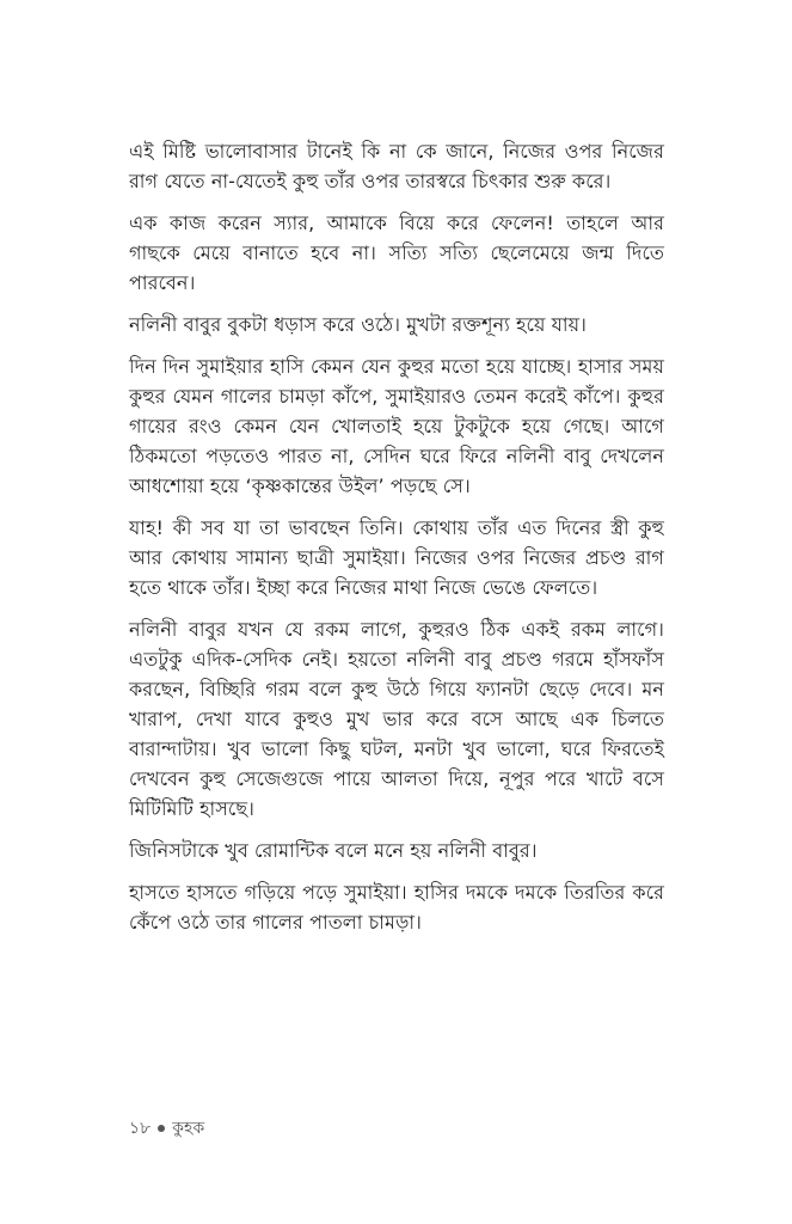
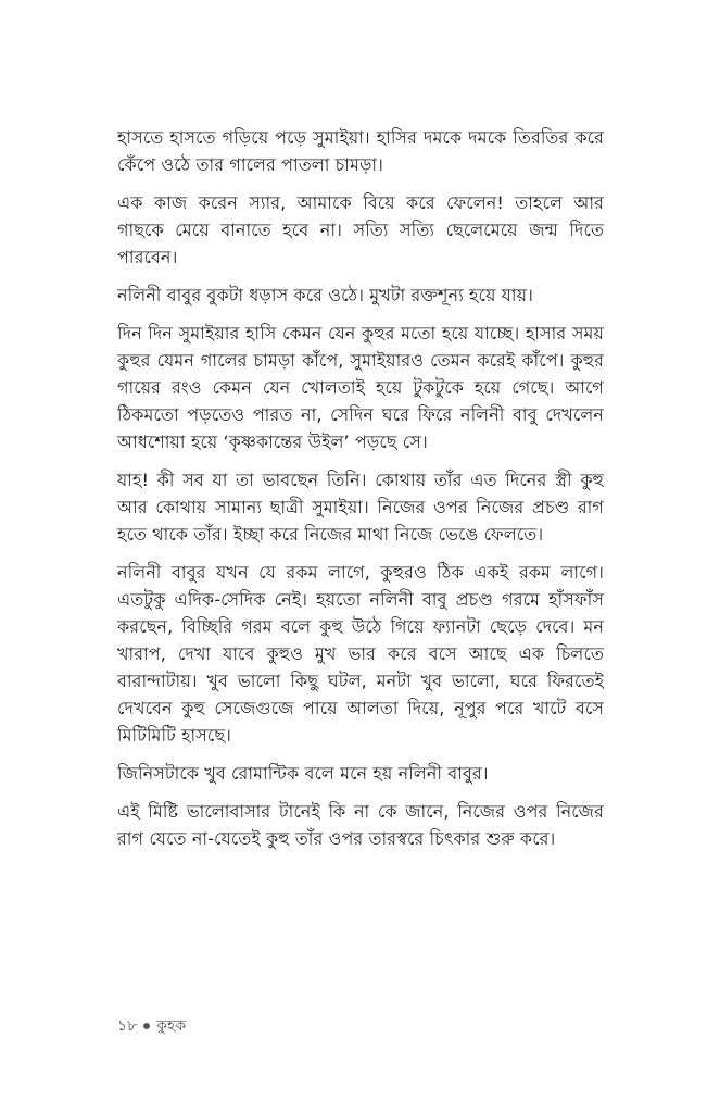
- এই মিষ্টি ভালোবাসার টানেই কি না কে জানে, নিজের ওপর নিজের রাগ যেতে না-যেতেই কুহু তাঁর ওপর তারস্বরে চিৎকার শুরু করে।
+ হাসতে হাসতে গড়িয়ে পড়ে সুমাইয়া। হাসির দমকে দমকে তিরতির করে কেঁপে ওঠে তার গালের পাতলা চামড়া।
  এক কাজ করেন স্যার, আমাকে বিয়ে করে ফেলেন! তাহলে আর গাছকে মেয়ে বানাতে হবে না। সত্যি সত্যি ছেলেমেয়ে জন্ম দিতে পারবেন।
  নলিনী বাবুর বুকটা ধড়াস করে ওঠে। মুখটা রক্তশূন্য হয়ে যায়।
  দিন দিন সুমাইয়ার হাসি কেমন যেন কুহুর মতো হয়ে যাচ্ছে। হাসার সময় কুহুর যেমন গালের চামড়া কাঁপে, সুমাইয়ারও তেমন করেই কাঁপে। কুহুর গায়ের রংও কেমন যেন খোলতাই হয়ে টুকটুকে হয়ে গেছে। আগে ঠিকমতো পড়তেও পারত না, সেদিন ঘরে ফিরে নলিনী বাবু দেখলেন আধশোয়া হয়ে ‘কৃষ্ণকান্তের উইল’ পড়ছে সে।
  যাহ! কী সব যা তা ভাবছেন তিনি। কোথায় তাঁর এত দিনের স্ত্রী কুহু আর কোথায় সামান্য ছাত্রী সুমাইয়া। নিজের ওপর নিজের প্রচণ্ড রাগ হতে থাকে তাঁর। ইচ্ছা করে নিজের মাথা নিজে ভেঙে ফেলতে।
  নলিনী বাবুর যখন যে রকম লাগে, কুহুরও ঠিক একই রকম লাগে। এতটুকু এদিক-সেদিক নেই। হয়তো নলিনী বাবু প্রচণ্ড গরমে হাঁসফাঁস করছেন, বিচ্ছিরি গরম বলে কুহু উঠে গিয়ে ফ্যানটা ছেড়ে দেবে। মন খারাপ, দেখা যাবে কুহুও মুখ ভার করে বসে আছে এক চিলতে বারান্দাটায়। খুব ভালো কিছু ঘটল, মনটা খুব ভালো, ঘরে ফিরতেই দেখবেন কুহু সেজেগুজে পায়ে আলতা দিয়ে, নূপুর পরে খাটে বসে মিটিমিটি হাসছে।
  জিনিসটাকে খুব রোমান্টিক বলে মনে হয় নলিনী বাবুর।
- হাসতে হাসতে গড়িয়ে পড়ে সুমাইয়া। হাসির দমকে দমকে তিরতির করে কেঁপে ওঠে তার গালের পাতলা চামড়া।
+ এই মিষ্টি ভালোবাসার টানেই কি না কে জানে, নিজের ওপর নিজের রাগ যেতে না-যেতেই কুহু তাঁর ওপর তারস্বরে চিৎকার শুরু করে।
  ১৮
  কুহক
